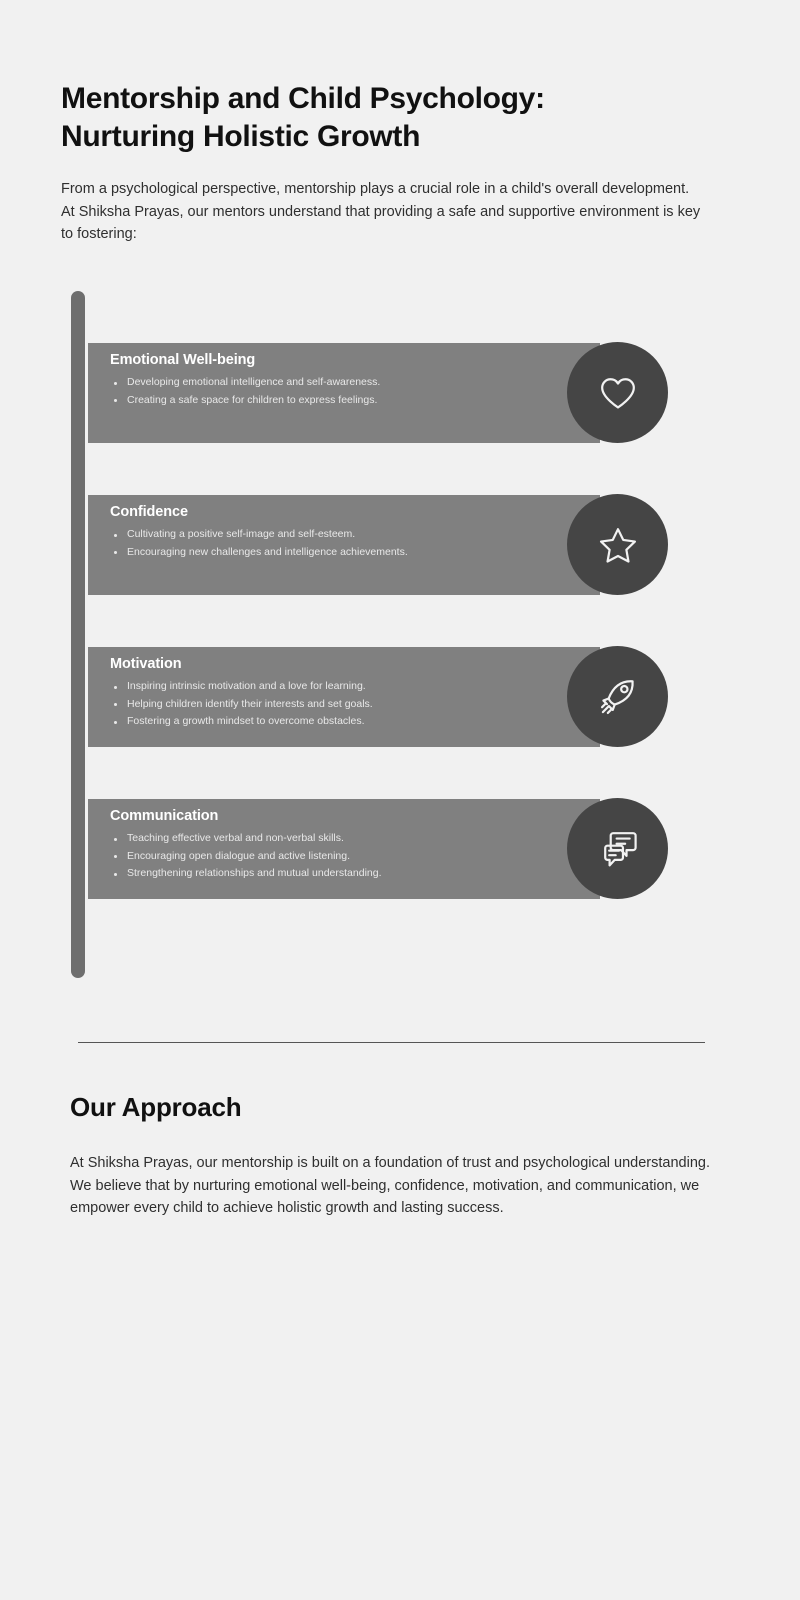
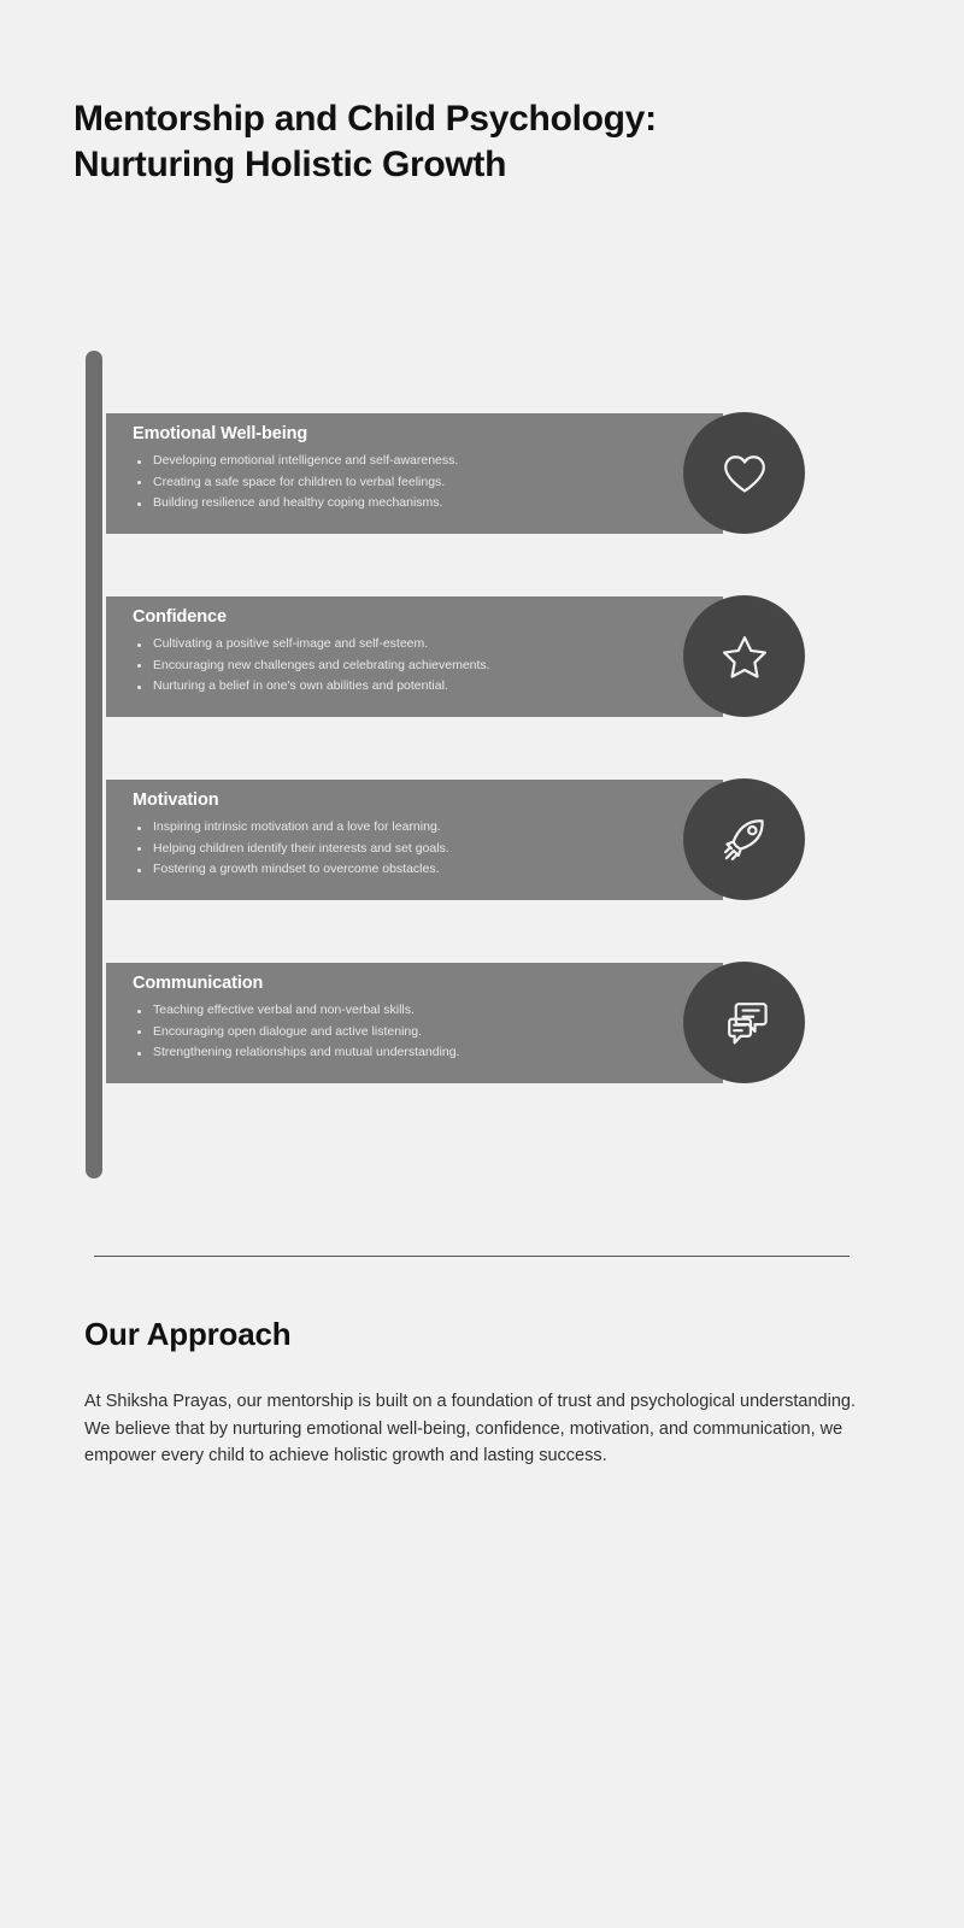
  Mentorship and Child Psychology:
  Nurturing Holistic Growth
- From a psychological perspective, mentorship plays a crucial role in a child's overall development. At Shiksha Prayas, our mentors understand that providing a safe and supportive environment is key to fostering:
  Emotional Well-being
  Developing emotional intelligence and self-awareness.
- Creating a safe space for children to express feelings.
+ Creating a safe space for children to verbal feelings.
+ Building resilience and healthy coping mechanisms.
  Confidence
  Cultivating a positive self-image and self-esteem.
- Encouraging new challenges and intelligence achievements.
+ Encouraging new challenges and celebrating achievements.
+ Nurturing a belief in one's own abilities and potential.
  Motivation
  Inspiring intrinsic motivation and a love for learning.
  Helping children identify their interests and set goals.
  Fostering a growth mindset to overcome obstacles.
  Communication
  Teaching effective verbal and non-verbal skills.
  Encouraging open dialogue and active listening.
  Strengthening relationships and mutual understanding.
  Our Approach
  At Shiksha Prayas, our mentorship is built on a foundation of trust and psychological understanding. We believe that by nurturing emotional well-being, confidence, motivation, and communication, we empower every child to achieve holistic growth and lasting success.
